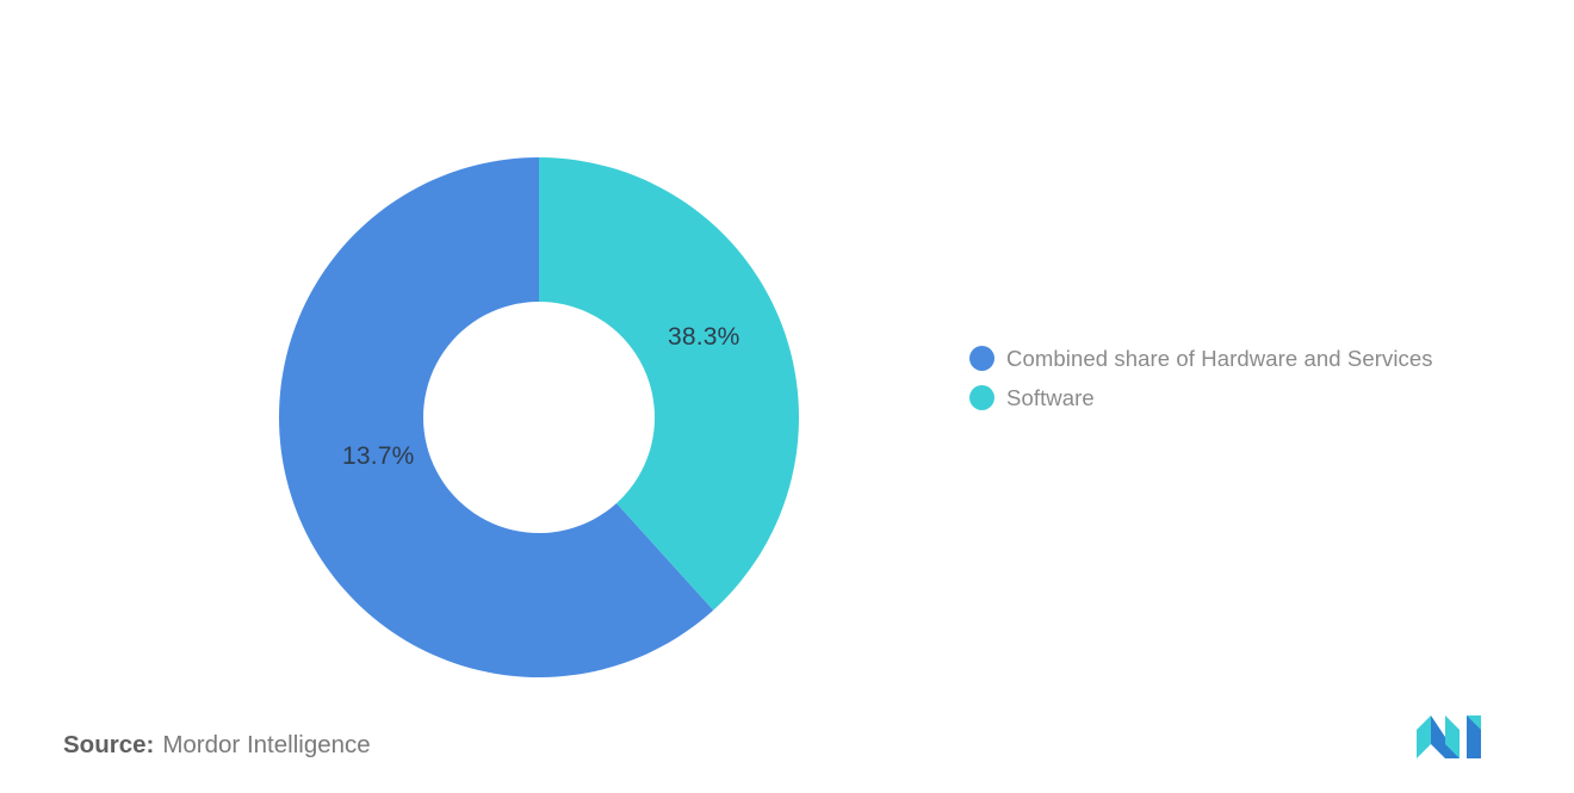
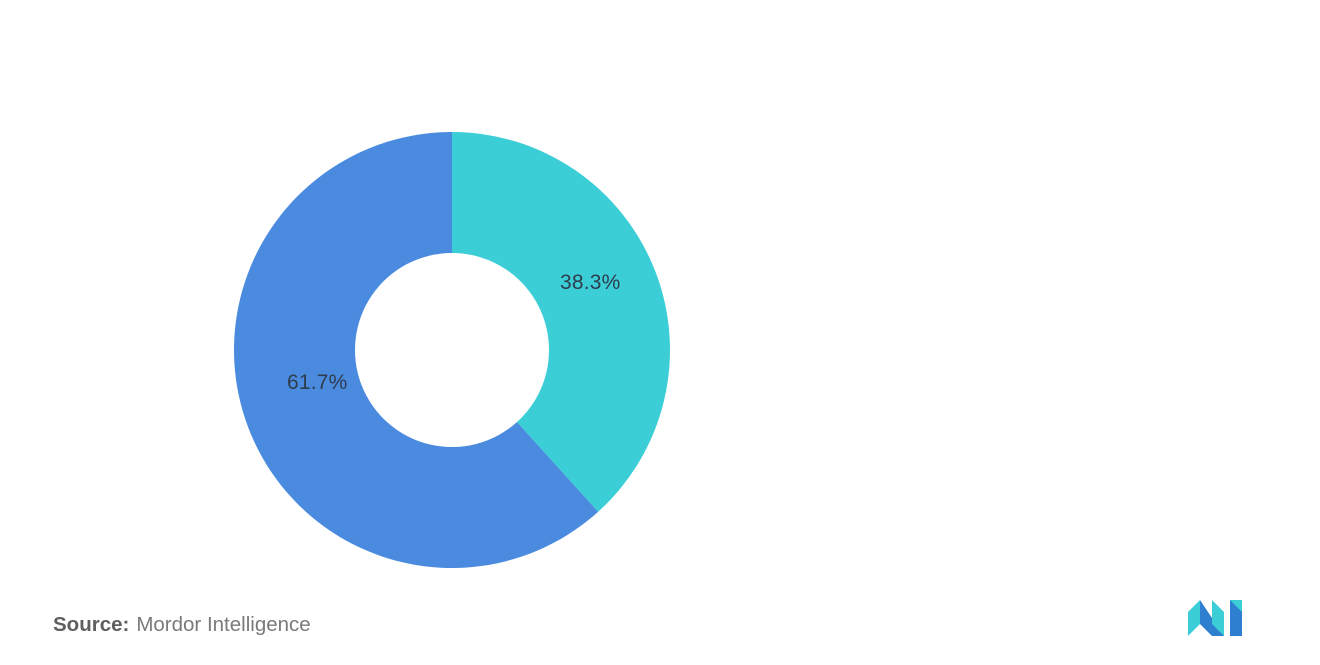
  38.3%
- 13.7%
+ 61.7%
- Combined share of Hardware and Services
- Software
  Source: Mordor Intelligence
